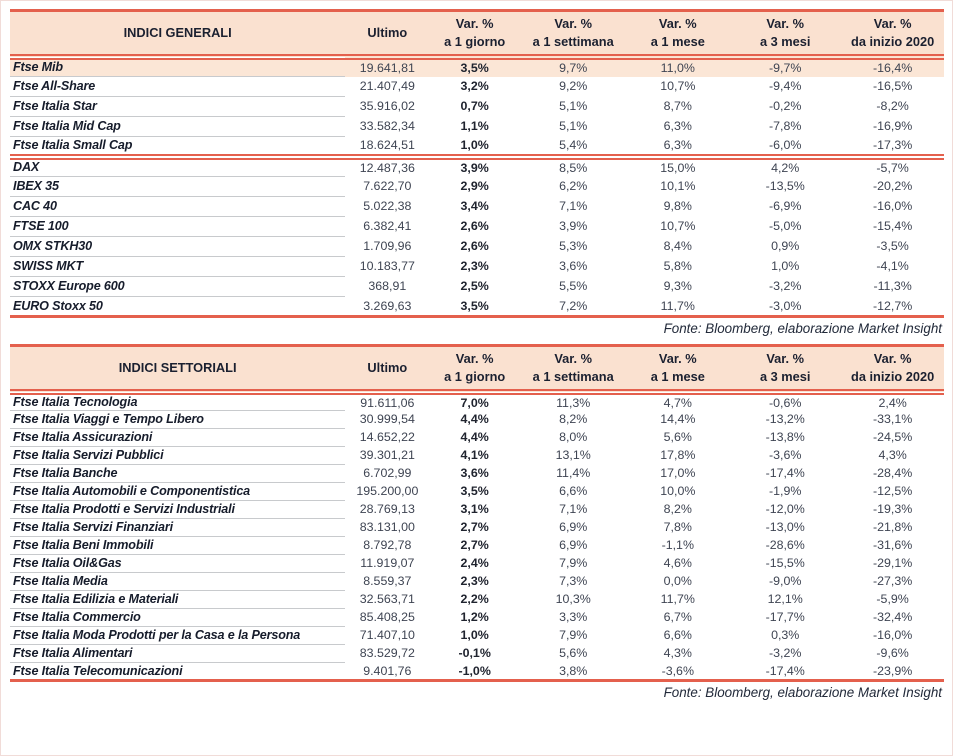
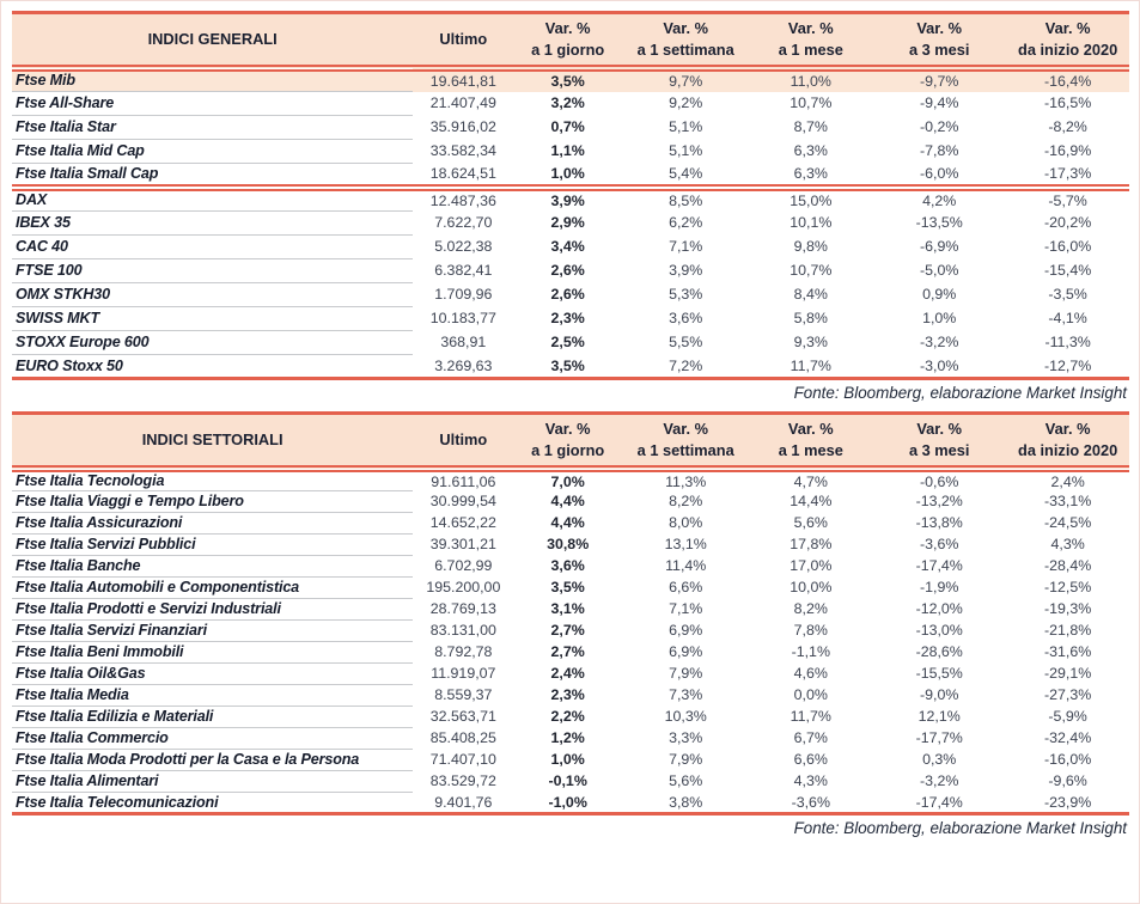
  INDICI GENERALI	Ultimo	Var. %a 1 giorno	Var. %a 1 settimana	Var. %a 1 mese	Var. %a 3 mesi	Var. %da inizio 2020
  Ftse Mib	19.641,81	3,5%	9,7%	11,0%	-9,7%	-16,4%
  Ftse All-Share	21.407,49	3,2%	9,2%	10,7%	-9,4%	-16,5%
  Ftse Italia Star	35.916,02	0,7%	5,1%	8,7%	-0,2%	-8,2%
  Ftse Italia Mid Cap	33.582,34	1,1%	5,1%	6,3%	-7,8%	-16,9%
  Ftse Italia Small Cap	18.624,51	1,0%	5,4%	6,3%	-6,0%	-17,3%
  DAX	12.487,36	3,9%	8,5%	15,0%	4,2%	-5,7%
  IBEX 35	7.622,70	2,9%	6,2%	10,1%	-13,5%	-20,2%
  CAC 40	5.022,38	3,4%	7,1%	9,8%	-6,9%	-16,0%
  FTSE 100	6.382,41	2,6%	3,9%	10,7%	-5,0%	-15,4%
  OMX STKH30	1.709,96	2,6%	5,3%	8,4%	0,9%	-3,5%
  SWISS MKT	10.183,77	2,3%	3,6%	5,8%	1,0%	-4,1%
  STOXX Europe 600	368,91	2,5%	5,5%	9,3%	-3,2%	-11,3%
  EURO Stoxx 50	3.269,63	3,5%	7,2%	11,7%	-3,0%	-12,7%
  Fonte: Bloomberg, elaborazione Market Insight
  INDICI SETTORIALI	Ultimo	Var. %a 1 giorno	Var. %a 1 settimana	Var. %a 1 mese	Var. %a 3 mesi	Var. %da inizio 2020
  Ftse Italia Tecnologia	91.611,06	7,0%	11,3%	4,7%	-0,6%	2,4%
  Ftse Italia Viaggi e Tempo Libero	30.999,54	4,4%	8,2%	14,4%	-13,2%	-33,1%
  Ftse Italia Assicurazioni	14.652,22	4,4%	8,0%	5,6%	-13,8%	-24,5%
- Ftse Italia Servizi Pubblici	39.301,21	4,1%	13,1%	17,8%	-3,6%	4,3%
+ Ftse Italia Servizi Pubblici	39.301,21	30,8%	13,1%	17,8%	-3,6%	4,3%
  Ftse Italia Banche	6.702,99	3,6%	11,4%	17,0%	-17,4%	-28,4%
  Ftse Italia Automobili e Componentistica	195.200,00	3,5%	6,6%	10,0%	-1,9%	-12,5%
  Ftse Italia Prodotti e Servizi Industriali	28.769,13	3,1%	7,1%	8,2%	-12,0%	-19,3%
  Ftse Italia Servizi Finanziari	83.131,00	2,7%	6,9%	7,8%	-13,0%	-21,8%
  Ftse Italia Beni Immobili	8.792,78	2,7%	6,9%	-1,1%	-28,6%	-31,6%
  Ftse Italia Oil&Gas	11.919,07	2,4%	7,9%	4,6%	-15,5%	-29,1%
  Ftse Italia Media	8.559,37	2,3%	7,3%	0,0%	-9,0%	-27,3%
  Ftse Italia Edilizia e Materiali	32.563,71	2,2%	10,3%	11,7%	12,1%	-5,9%
  Ftse Italia Commercio	85.408,25	1,2%	3,3%	6,7%	-17,7%	-32,4%
  Ftse Italia Moda Prodotti per la Casa e la Persona	71.407,10	1,0%	7,9%	6,6%	0,3%	-16,0%
  Ftse Italia Alimentari	83.529,72	-0,1%	5,6%	4,3%	-3,2%	-9,6%
  Ftse Italia Telecomunicazioni	9.401,76	-1,0%	3,8%	-3,6%	-17,4%	-23,9%
  Fonte: Bloomberg, elaborazione Market Insight
